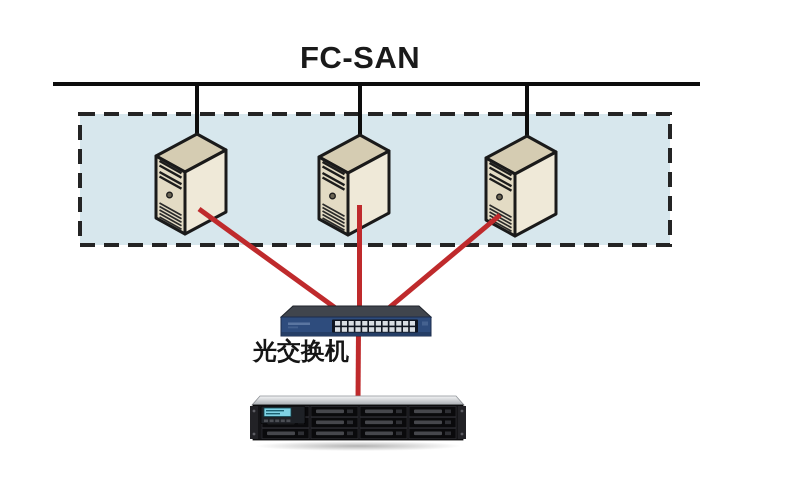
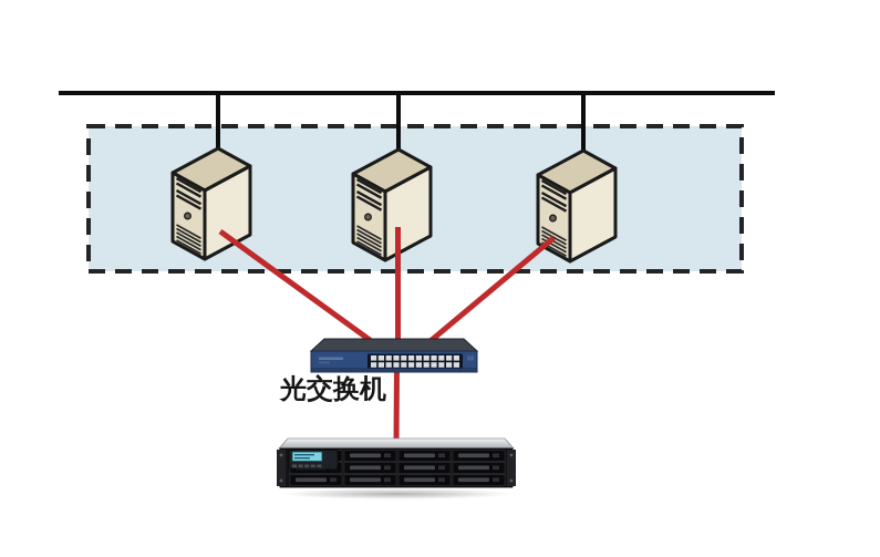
- FC-SAN
  光交换机
